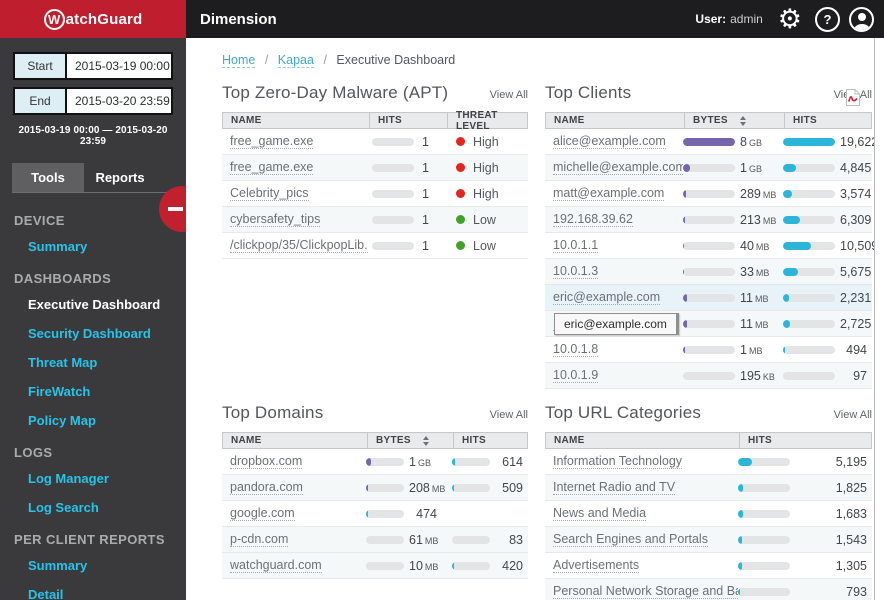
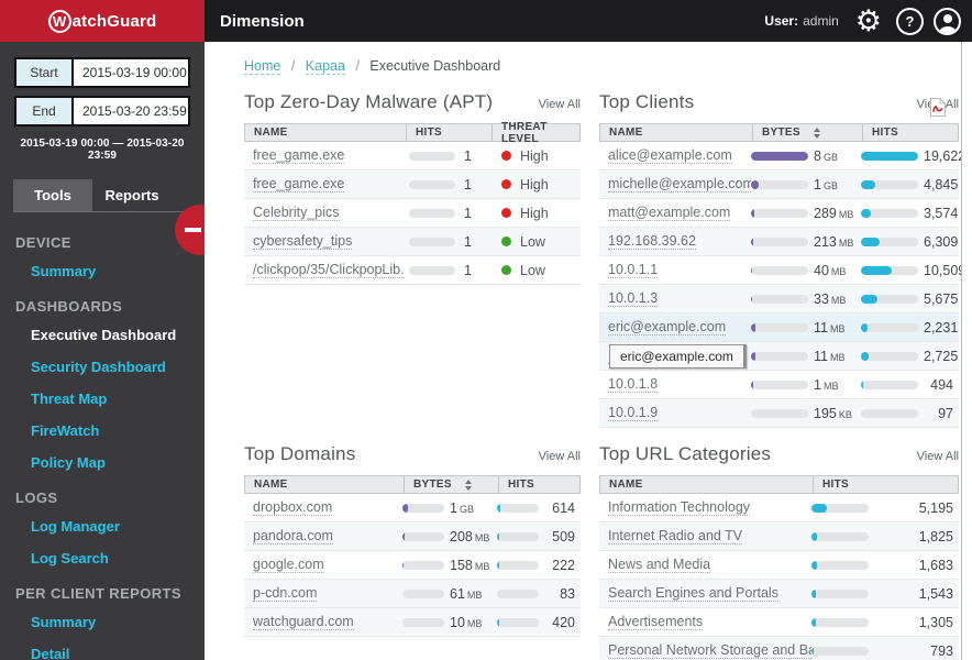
  W
  atchGuard
  Dimension
  User:
  admin
  ⚙
  ?
  Start
  2015-03-19 00:00
  End
  2015-03-20 23:59
  2015-03-19 00:00 — 2015-03-20 23:59
  Tools
  Reports
  DEVICE
  Summary
  DASHBOARDS
  Executive Dashboard
  Security Dashboard
  Threat Map
  FireWatch
  Policy Map
  LOGS
  Log Manager
  Log Search
  PER CLIENT REPORTS
  Summary
  Detail
  Home / Kapaa / Executive Dashboard
  Top Zero-Day Malware (APT)
  View All
  NAME
  HITS
  THREAT LEVEL
  free_game.exe
  1
  High
  free_game.exe
  1
  High
  Celebrity_pics
  1
  High
  cybersafety_tips
  1
  Low
  /clickpop/35/ClickpopLib.
  1
  Low
  Top Clients
  Vi All
  NAME
  BYTES
  HITS
  alice@example.com
  8 GB
  19,62
  michelle@example.com
  1 GB
  4,845
  matt@example.com
  289 MB
  3,574
  192.168.39.62
  213 MB
  6,309
  10.0.1.1
  40 MB
  10,50
  10.0.1.3
  33 MB
  5,675
  eric@example.com
  11 MB
  2,231
  eric@example.com
  11 MB
  2,725
  10.0.1.8
  1 MB
  494
  10.0.1.9
  195 KB
  97
  Top Domains
  View All
  NAME
  BYTES
  HITS
  dropbox.com
  1 GB
  614
  pandora.com
  208 MB
  509
  google.com
+ 158 MB
- 474
+ 222
  p-cdn.com
  61 MB
  83
  watchguard.com
  10 MB
  420
  Top URL Categories
  View All
  NAME
  HITS
  Information Technology
  5,195
  Internet Radio and TV
  1,825
  News and Media
  1,683
  Search Engines and Portals
  1,543
  Advertisements
  1,305
  Personal Network Storage and B
  793
